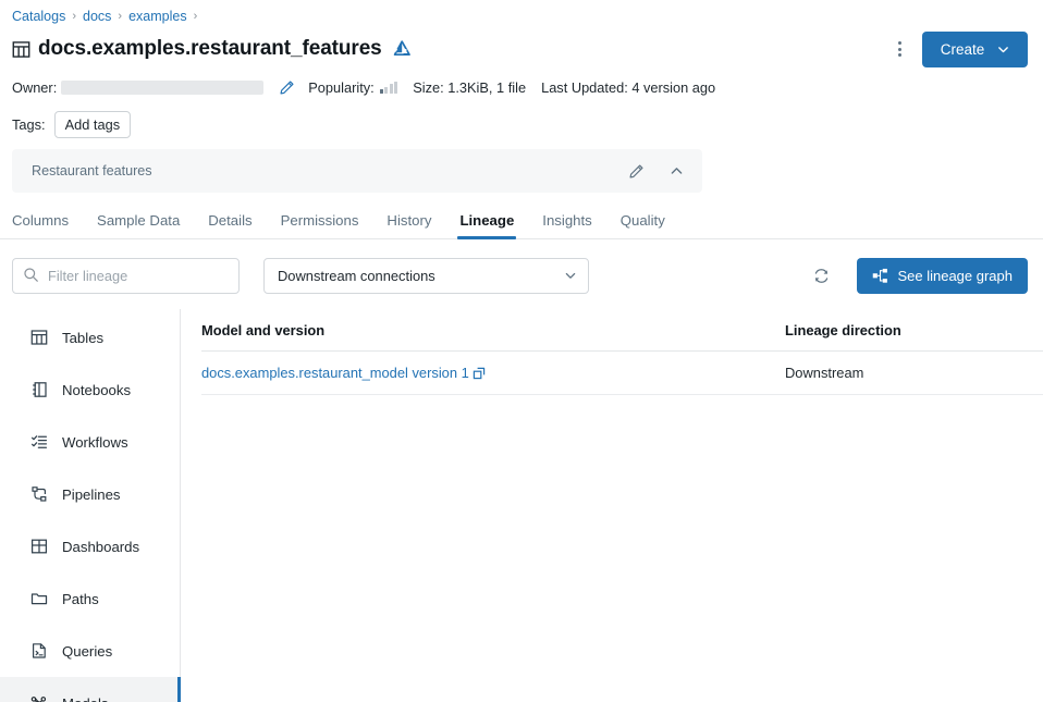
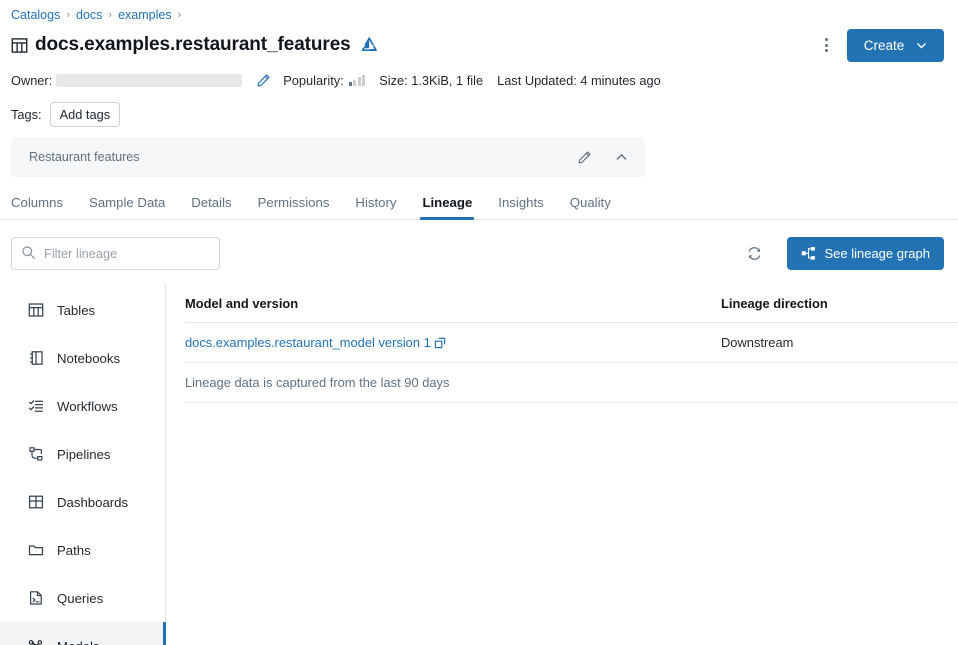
  Catalogs
  ›
  docs
  ›
  examples
  ›
  docs.examples.restaurant_features
  Create
  Owner:
  Popularity:
  Size: 1.3KiB, 1 file
- Last Updated: 4 version ago
+ Last Updated: 4 minutes ago
  Tags:
  Add tags
  Restaurant features
  Columns
  Sample Data
  Details
  Permissions
  History
  Lineage
  Insights
  Quality
  Filter lineage
- Downstream connections
  See lineage graph
  Tables
  Notebooks
  Workflows
  Pipelines
  Dashboards
  Paths
  Queries
  Model and version	Lineage direction
  docs.examples.restaurant_model version 1	Downstream
+ Lineage data is captured from the last 90 days
